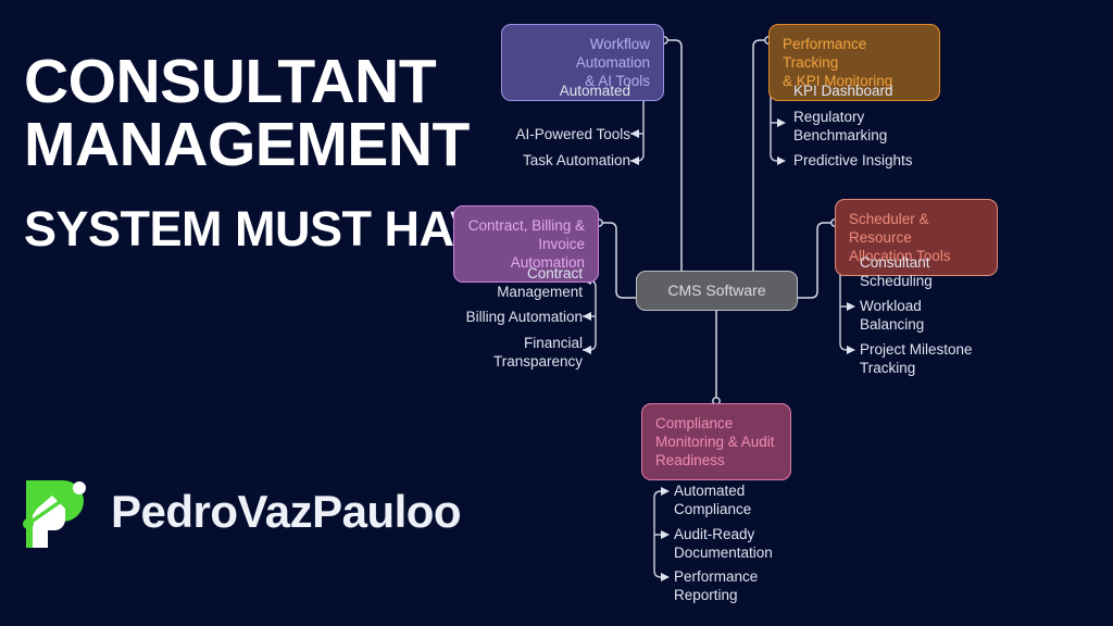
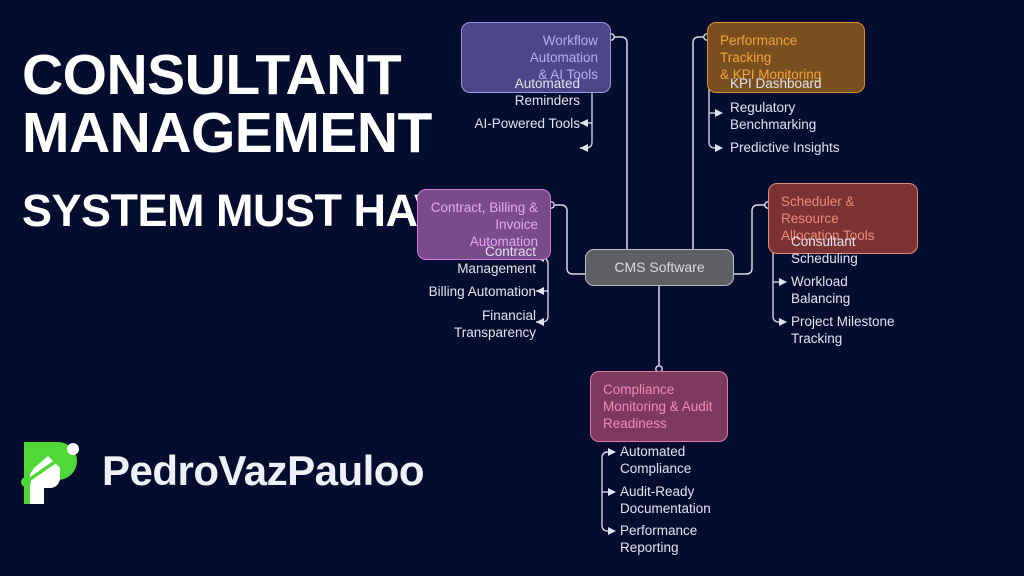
  CONSULTANT
  MANAGEMENT
  SYSTEM MUST HA
  PedroVazPauloo
  CMS Software
  Workflow Automation
  & AI Tools
  Automated
+ Reminders
  AI-Powered Tools
- Task Automation
  Performance Tracking
  & KPI Monitoring
  KPI Dashboard
  Regulatory
  Benchmarking
  Predictive Insights
  Contract, Billing &
  Invoice Automation
  Contract
  Management
  Billing Automation
  Financial
  Transparency
  Scheduler & Resource
  Allocation Tools
  Consultant
  Scheduling
  Workload
  Balancing
  Project Milestone
  Tracking
  Compliance
  Monitoring & Audit
  Readiness
  Automated
  Compliance
  Audit-Ready
  Documentation
  Performance
  Reporting
